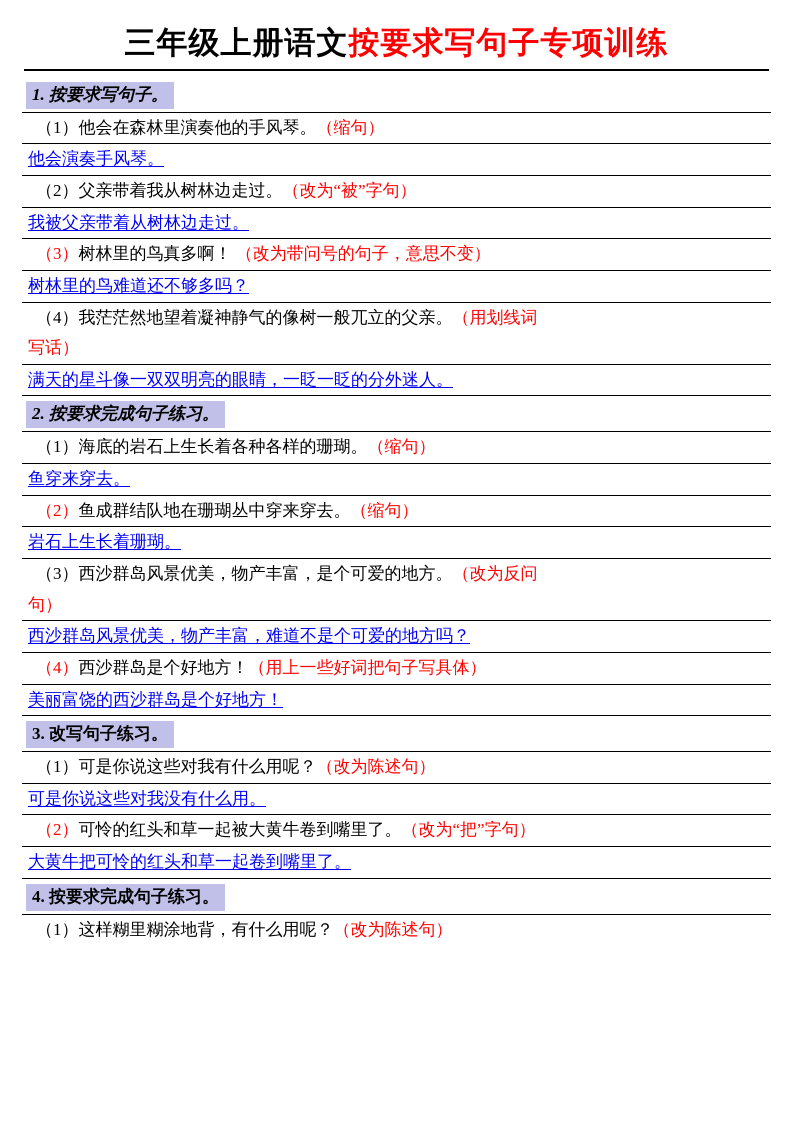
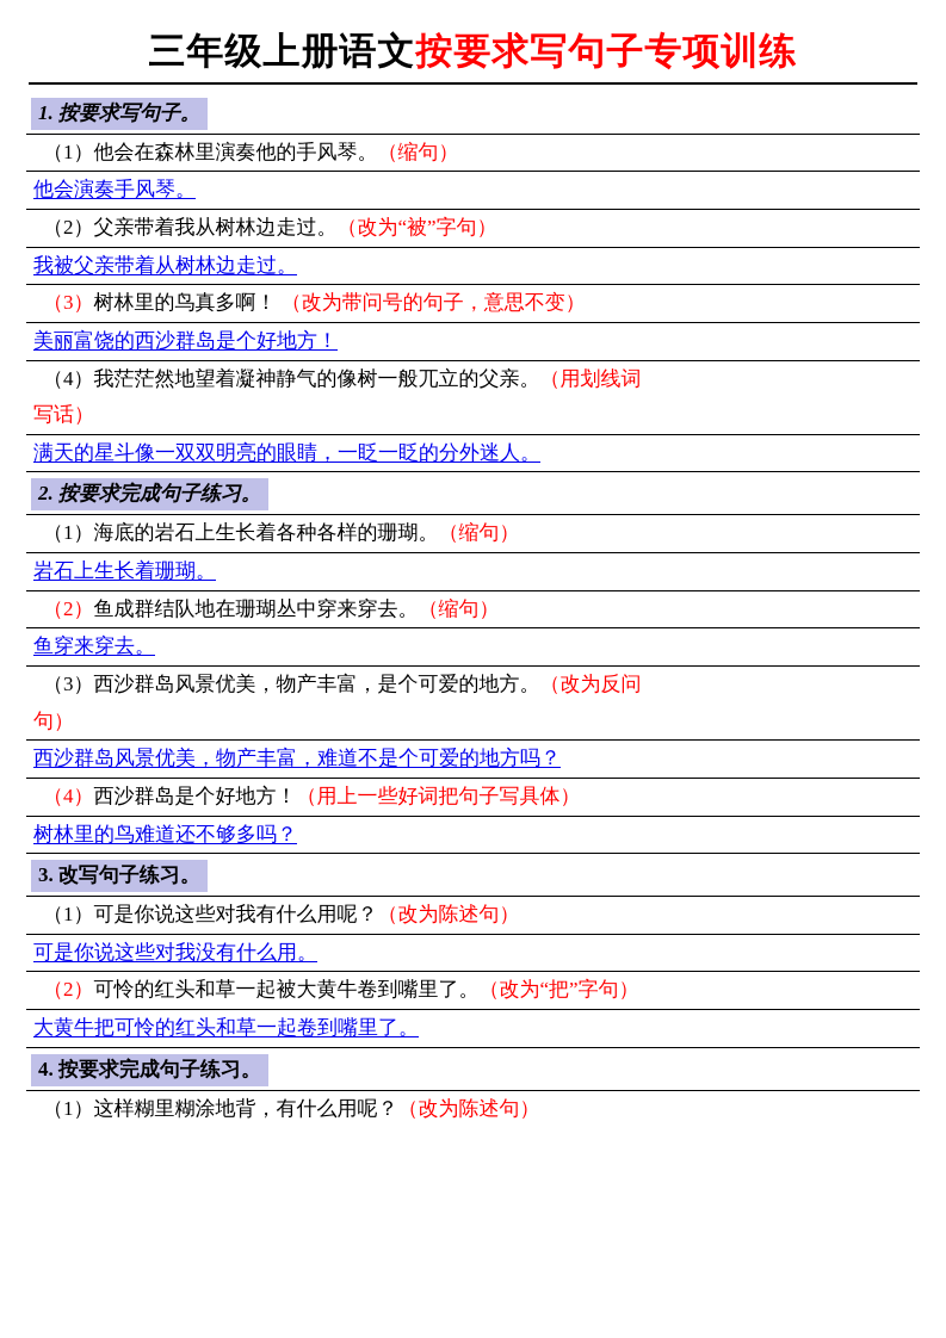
  三年级上册语文按要求写句子专项训练
  1. 按要求写句子。
  （1）他会在森林里演奏他的手风琴。（缩句）
  他会演奏手风琴。
  （2）父亲带着我从树林边走过。（改为“被”字句）
  我被父亲带着从树林边走过。
  （3）树林里的鸟真多啊！ （改为带问号的句子，意思不变）
- 树林里的鸟难道还不够多吗？
+ 美丽富饶的西沙群岛是个好地方！
  （4）我茫茫然地望着凝神静气的像树一般兀立的父亲。（用划线词
  写话）
  满天的星斗像一双双明亮的眼睛，一眨一眨的分外迷人。
  2. 按要求完成句子练习。
  （1）海底的岩石上生长着各种各样的珊瑚。（缩句）
- 鱼穿来穿去。
+ 岩石上生长着珊瑚。
  （2）鱼成群结队地在珊瑚丛中穿来穿去。（缩句）
- 岩石上生长着珊瑚。
+ 鱼穿来穿去。
  （3）西沙群岛风景优美，物产丰富，是个可爱的地方。（改为反问
  句）
  西沙群岛风景优美，物产丰富，难道不是个可爱的地方吗？
  （4）西沙群岛是个好地方！（用上一些好词把句子写具体）
- 美丽富饶的西沙群岛是个好地方！
+ 树林里的鸟难道还不够多吗？
  3. 改写句子练习。
  （1）可是你说这些对我有什么用呢？（改为陈述句）
  可是你说这些对我没有什么用。
  （2）可怜的红头和草一起被大黄牛卷到嘴里了。（改为“把”字句）
  大黄牛把可怜的红头和草一起卷到嘴里了。
  4. 按要求完成句子练习。
  （1）这样糊里糊涂地背，有什么用呢？（改为陈述句）
